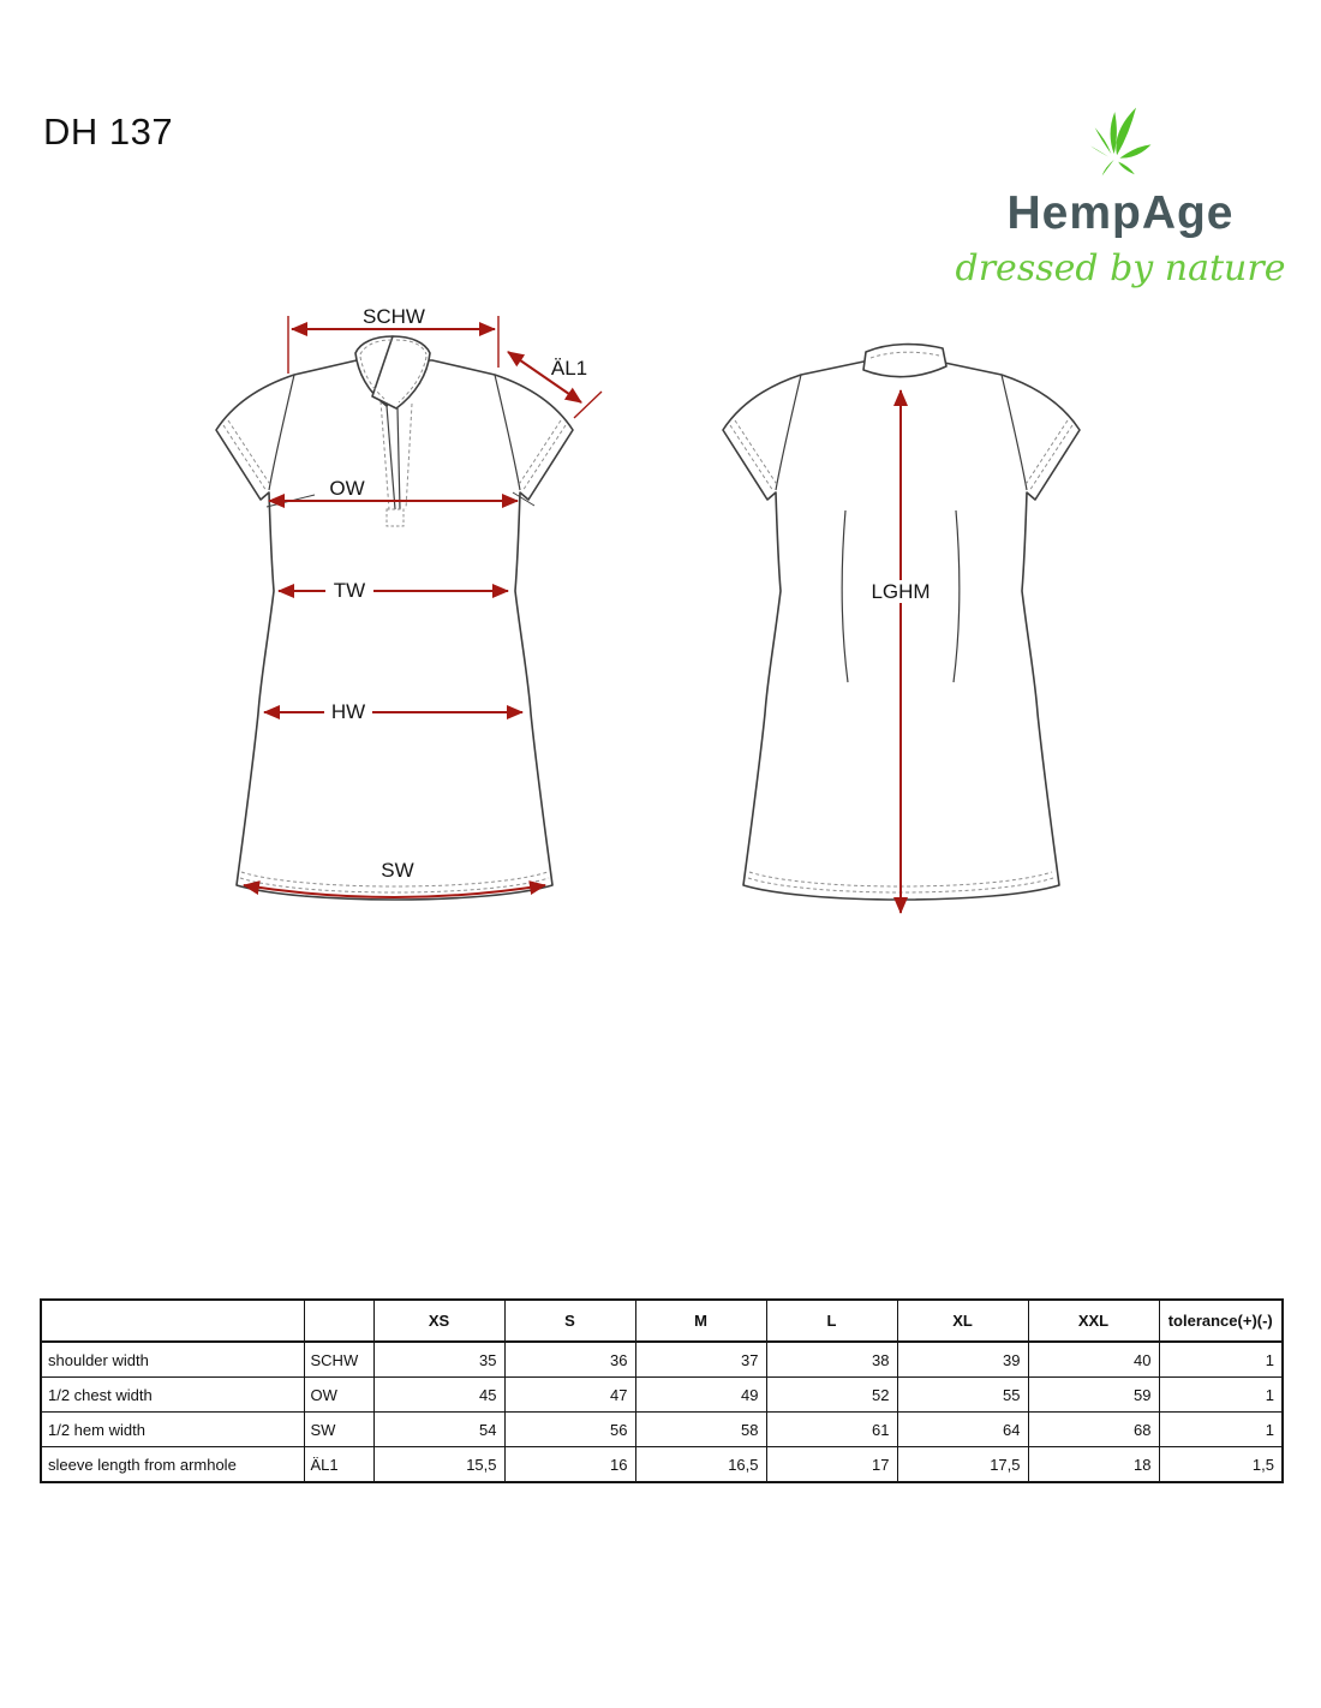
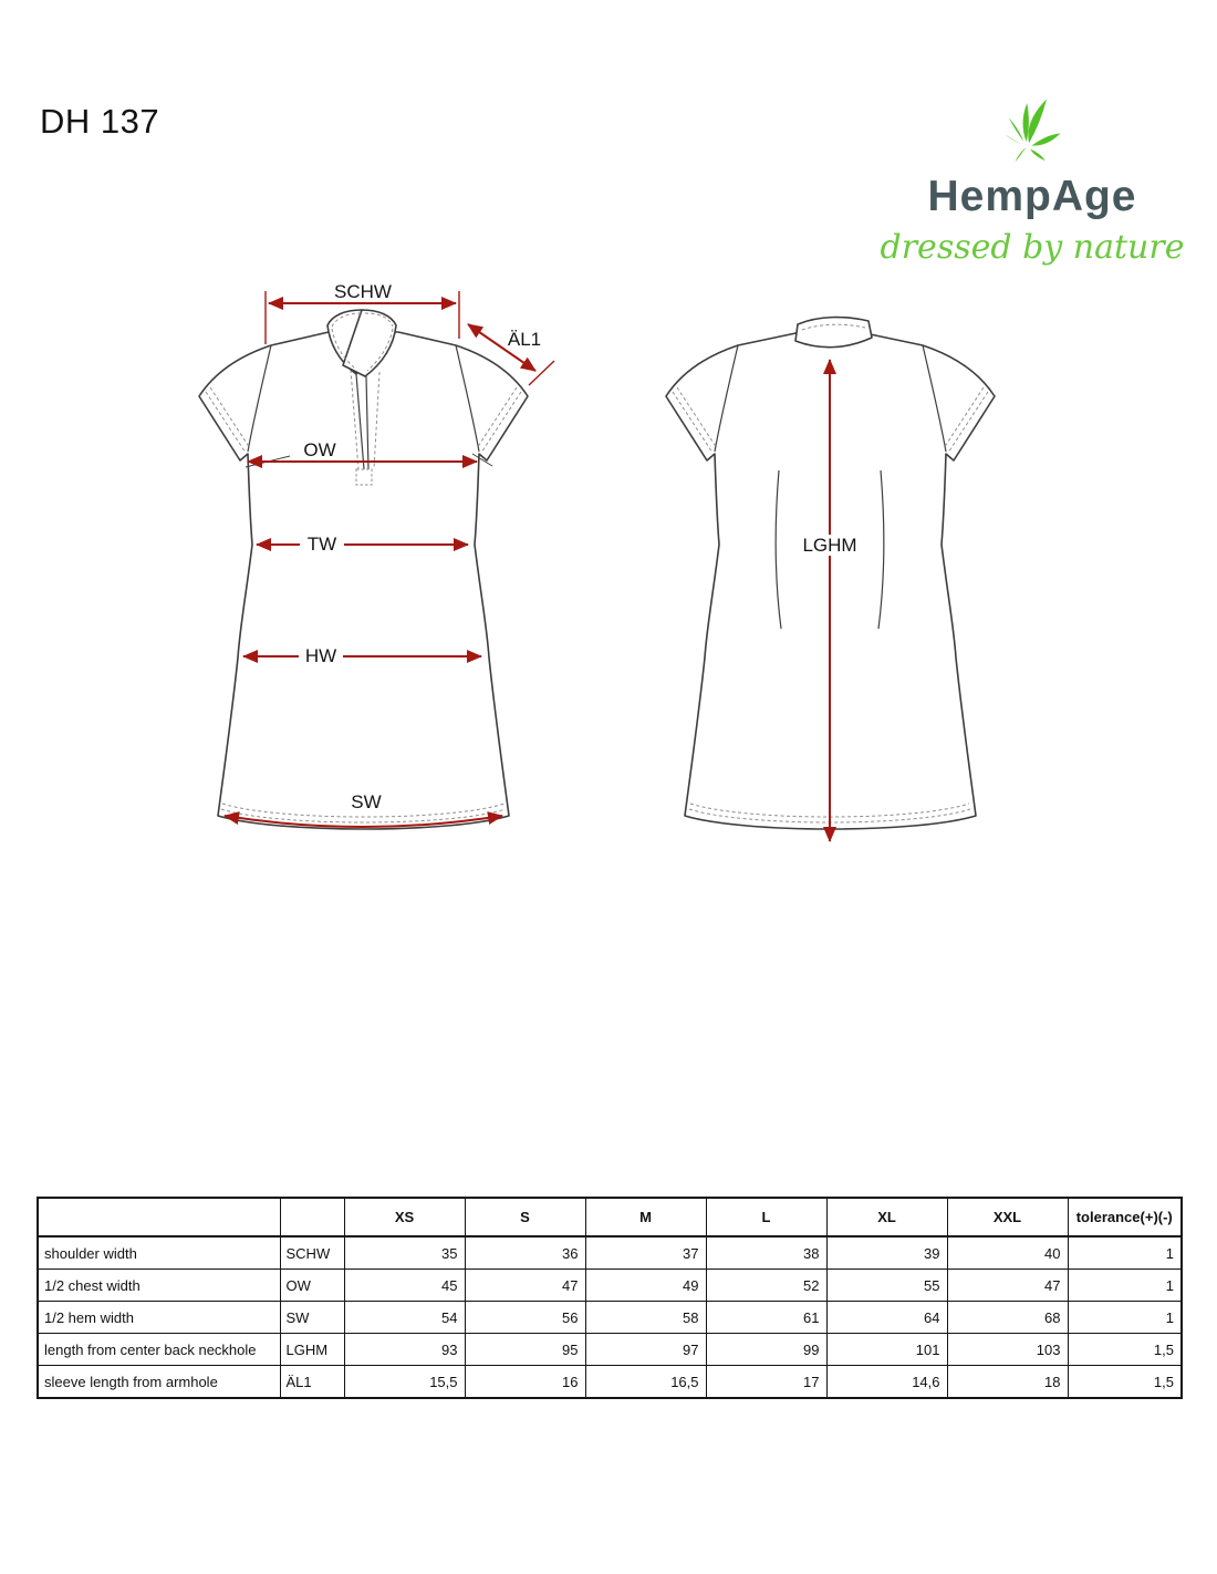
  DH 137
  HempAge
  dressed by nature
  SCHW
  ÄL1
  OW
  TW
  HW
  SW
  LGHM
  		XS	S	M	L	XL	XXL	tolerance(+)(-)
  shoulder width	SCHW	35	36	37	38	39	40	1
- 1/2 chest width	OW	45	47	49	52	55	59	1
+ 1/2 chest width	OW	45	47	49	52	55	47	1
  1/2 hem width	SW	54	56	58	61	64	68	1
+ length from center back neckhole	LGHM	93	95	97	99	101	103	1,5
- sleeve length from armhole	ÄL1	15,5	16	16,5	17	17,5	18	1,5
+ sleeve length from armhole	ÄL1	15,5	16	16,5	17	14,6	18	1,5
